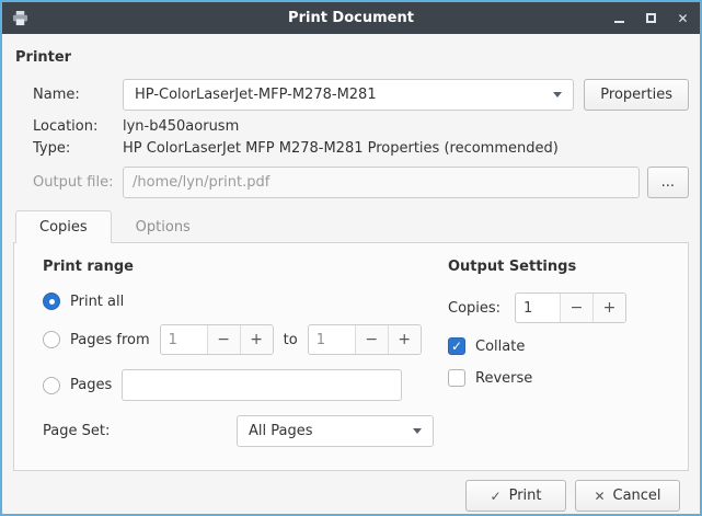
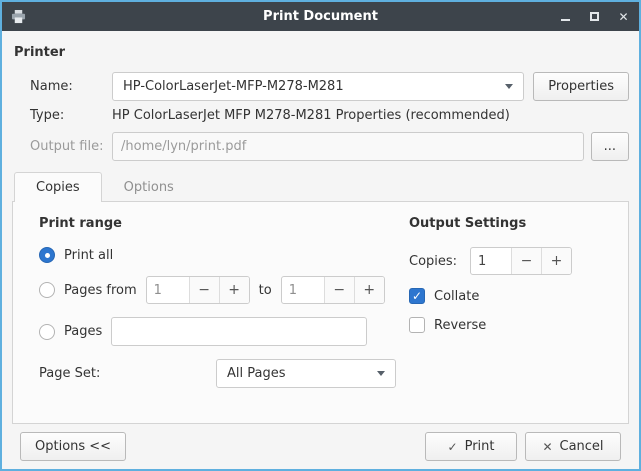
  Print Document
  ✕
  Printer
  Name:
  HP-ColorLaserJet-MFP-M278-M281
  Properties
- Location:
- lyn-b450aorusm
  Type:
  HP ColorLaserJet MFP M278-M281 Properties (recommended)
  Output file:
  /home/lyn/print.pdf
  ...
  Copies
  Options
  Print range
  Print all
  Pages from
  1
  −
  +
  to
  1
  −
  +
  Pages
  Page Set:
  All Pages
  Output Settings
  Copies:
  1
  −
  +
  ✓
  Collate
  Reverse
+ Options <<
  ✓
  Print
  ✕
  Cancel
